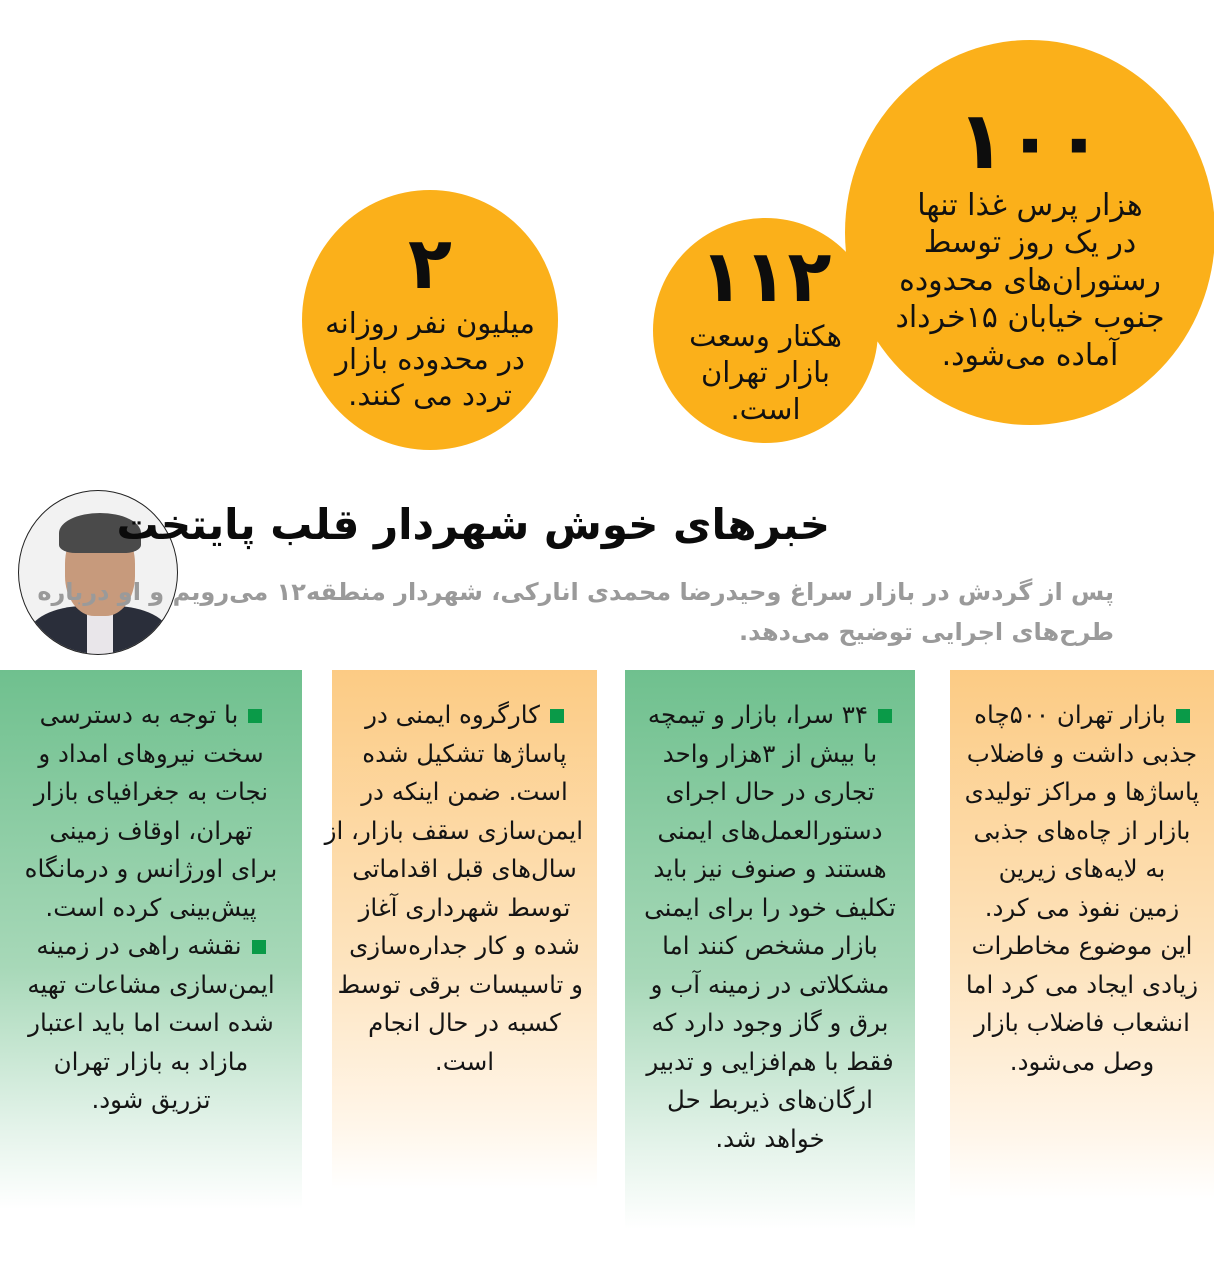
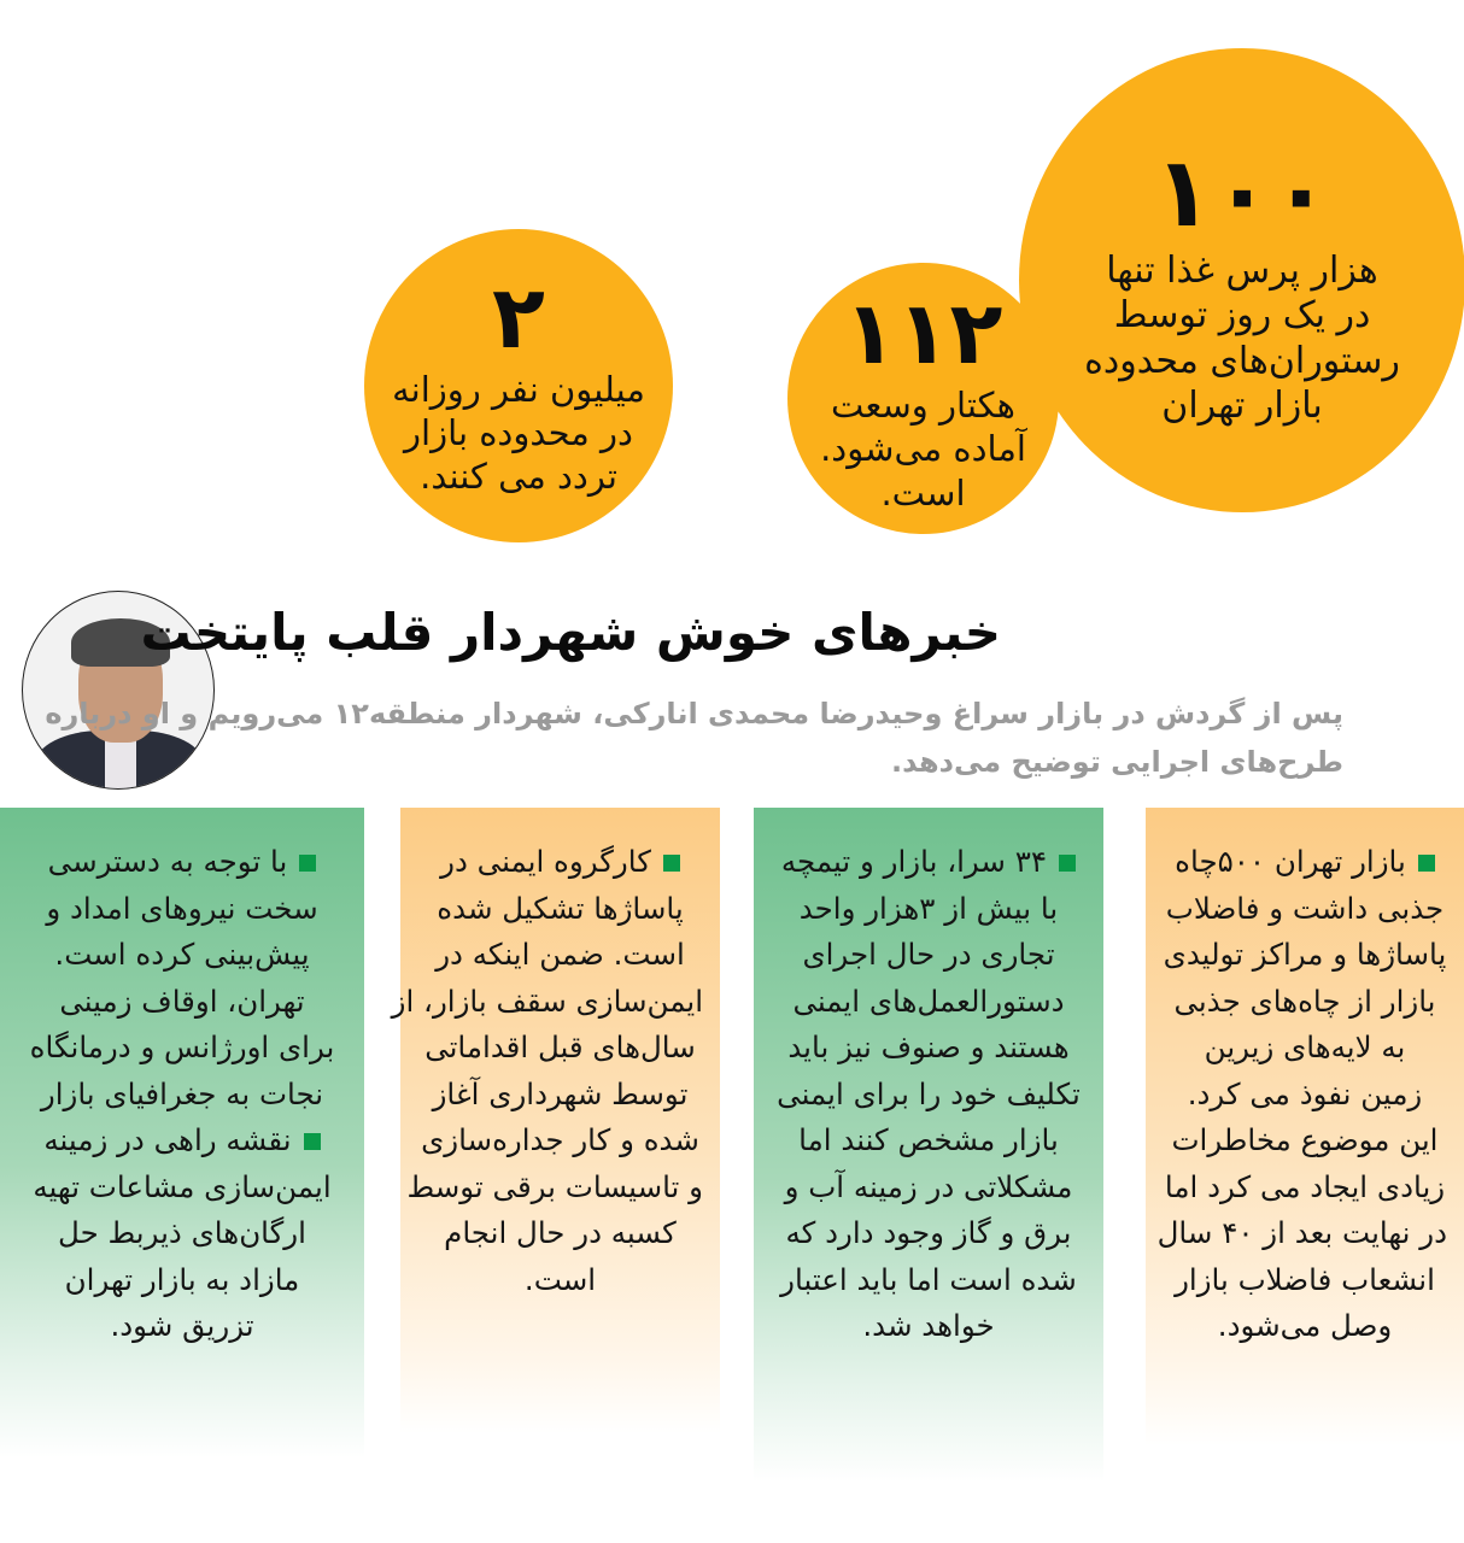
  ۱۰۰
  هزار پرس غذا تنها
  در یک روز توسط
  رستوران‌های محدوده
- جنوب خیابان ۱۵خرداد
- آماده می‌شود.
+ بازار تهران
  ۱۱۲
  هکتار وسعت
- بازار تهران
+ آماده می‌شود.
  است.
  ۲
  میلیون نفر روزانه
  در محدوده بازار
  تردد می کنند.
  خبرهای خوش شهردار قلب پایتخت
  پس از گردش در بازار سراغ وحیدرضا محمدی انارکی، شهردار منطقه۱۲ می‌رویم و او درباره
  طرحهای اجرایی توضیح میدهد.
  بازار تهران ۵۰۰چاه
  جذبی داشت و فاضلاب
  پاساژها و مراکز تولیدی
  بازار از چاههای جذبی
  به لایه‌های زیرین
  زمین نفوذ می کرد.
  این موضوع مخاطرات
  زیادی ایجاد می کرد اما
+ در نهایت بعد از ۴۰ سال
  انشعاب فاضلاب بازار
  وصل می‌شود.
  ۳۴ سرا، بازار و تیمچه
  با بیش از ۳هزار واحد
  تجاری در حال اجرای
  دستورالعمل‌های ایمنی
  هستند و صنوف نیز باید
  تکلیف خود را برای ایمنی
  بازار مشخص کنند اما
  مشکلاتی در زمینه آب و
  برق و گاز وجود دارد که
- فقط با هم‌افزایی و تدبیر
- ارگان‌های ذیربط حل
+ شده است اما باید اعتبار
  خواهد شد.
  کارگروه ایمنی در
  پاساژها تشکیل شده
  است. ضمن اینکه در
  ایمن‌سازی سقف بازار، از
  سال‌های قبل اقداماتی
  توسط شهرداری آغاز
  شده و کار جداره‌سازی
  و تاسیسات برقی توسط
  کسبه در حال انجام
  است.
  با توجه به دسترسی
  سخت نیروهای امداد و
- نجات به جغرافیای بازار
+ پیش‌بینی کرده است.
  تهران، اوقاف زمینی
  برای اورژانس و درمانگاه
- پیش‌بینی کرده است.
+ نجات به جغرافیای بازار
  نقشه راهی در زمینه
  ایمن‌سازی مشاعات تهیه
- شده است اما باید اعتبار
+ ارگان‌های ذیربط حل
  مازاد به بازار تهران
  تزریق شود.
